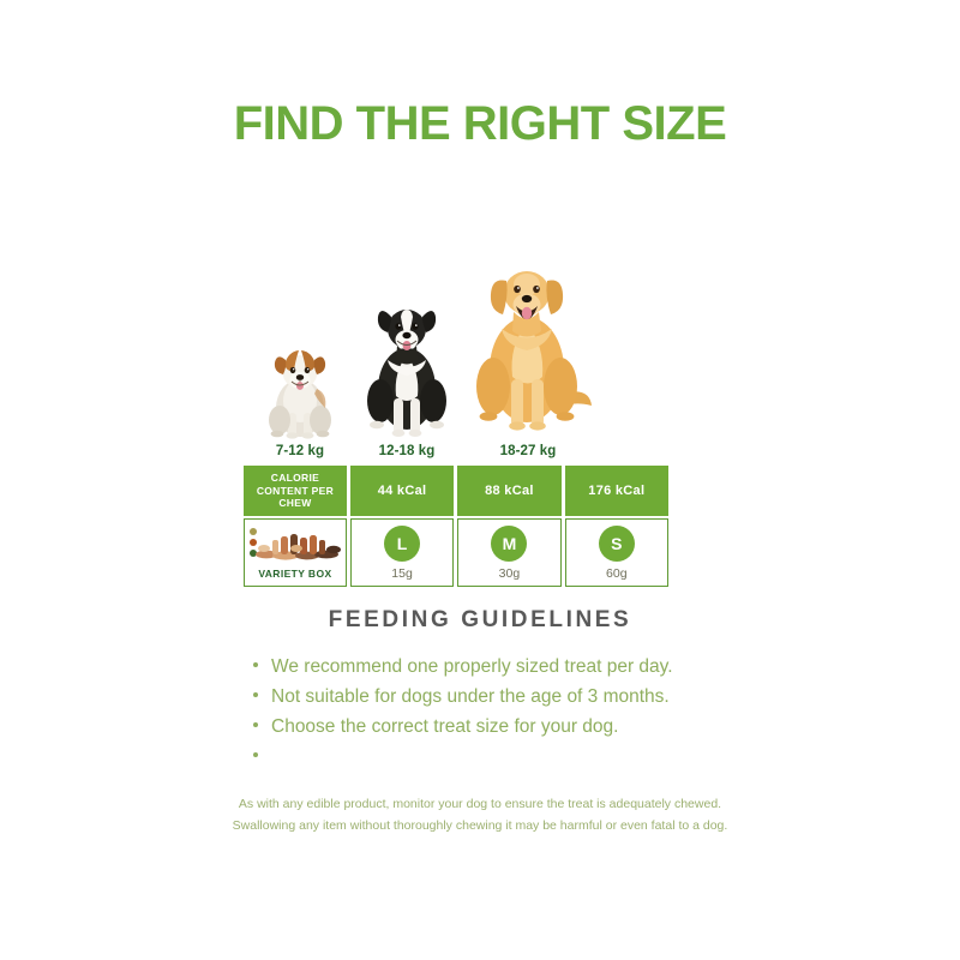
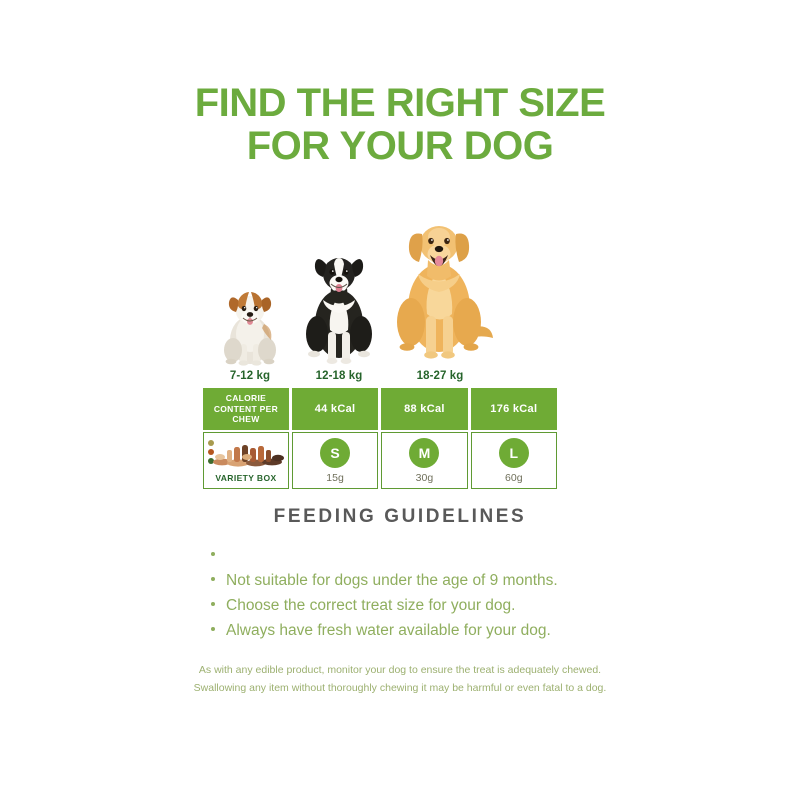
  FIND THE RIGHT SIZE
+ FOR YOUR DOG
  7-12 kg
  12-18 kg
  18-27 kg
  CALORIE
  CONTENT PER
  CHEW
  44 kCal
  88 kCal
  176 kCal
  VARIETY BOX
- L
+ S
  15g
  M
  30g
- S
+ L
  60g
  FEEDING GUIDELINES
- We recommend one properly sized treat per day.
- Not suitable for dogs under the age of 3 months.
+ Not suitable for dogs under the age of 9 months.
  Choose the correct treat size for your dog.
+ Always have fresh water available for your dog.
  As with any edible product, monitor your dog to ensure the treat is adequately chewed.
  Swallowing any item without thoroughly chewing it may be harmful or even fatal to a dog.
